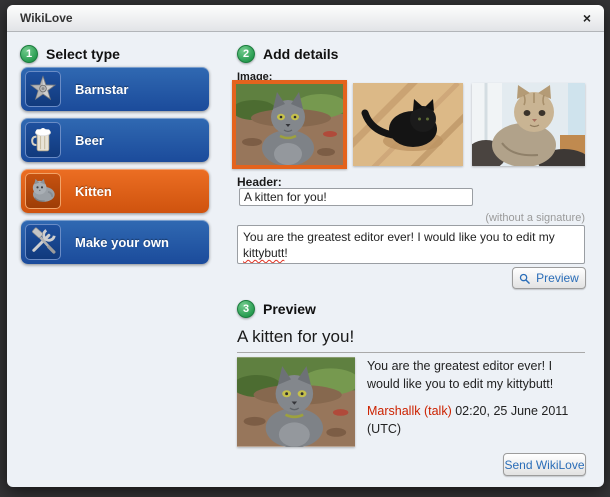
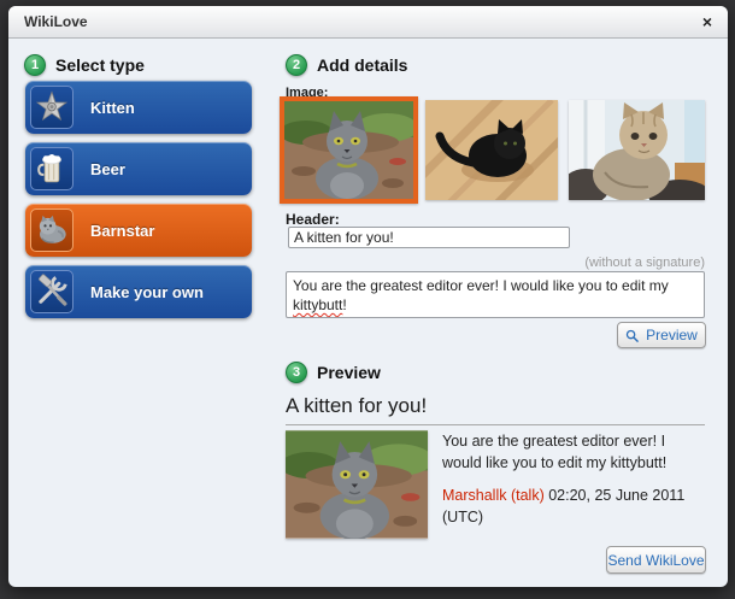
  WikiLove
  ×
  1
  Select type
- Barnstar
+ Kitten
  Beer
- Kitten
+ Barnstar
  Make your own
  2
  Add details
  Image:
  Header:
  A kitten for you!
  (without a signature)
  You are the greatest editor ever! I would like you to edit my kittybutt!
  Preview
  3
  Preview
  A kitten for you!
  You are the greatest editor ever! I would like you to edit my kittybutt!
  Marshallk (talk) 02:20, 25 June 2011 (UTC)
  Send WikiLove
